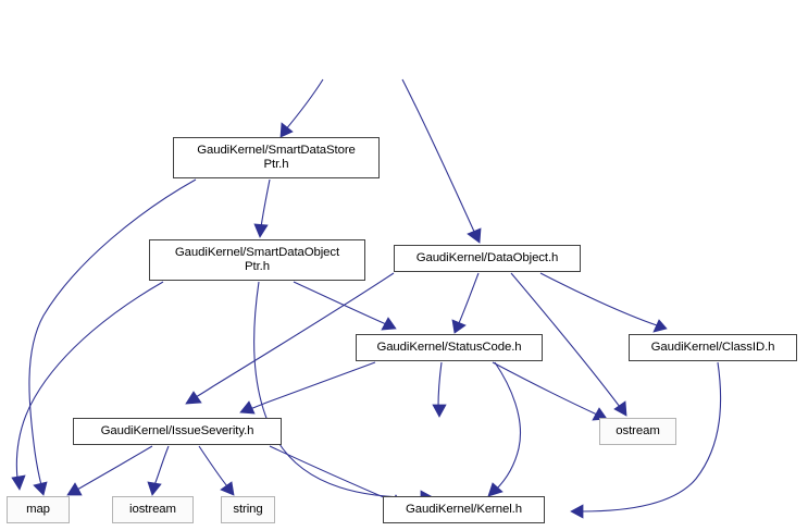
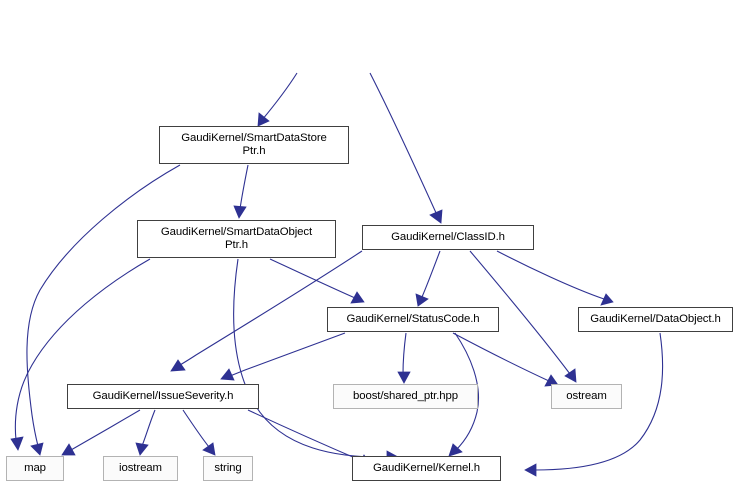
  GaudiKernel/SmartDataStore
  Ptr.h
  GaudiKernel/SmartDataObject
  Ptr.h
- GaudiKernel/DataObject.h
+ GaudiKernel/ClassID.h
  GaudiKernel/StatusCode.h
- GaudiKernel/ClassID.h
+ GaudiKernel/DataObject.h
  GaudiKernel/IssueSeverity.h
+ boost/shared_ptr.hpp
  ostream
  map
  iostream
  string
  GaudiKernel/Kernel.h
